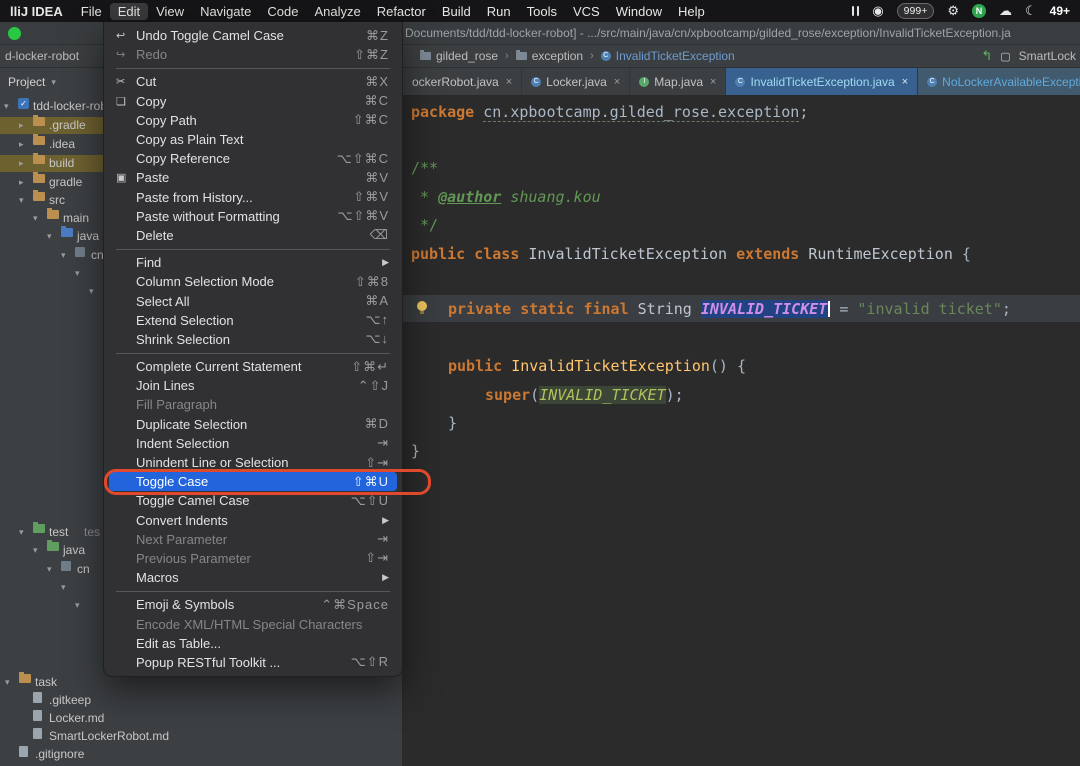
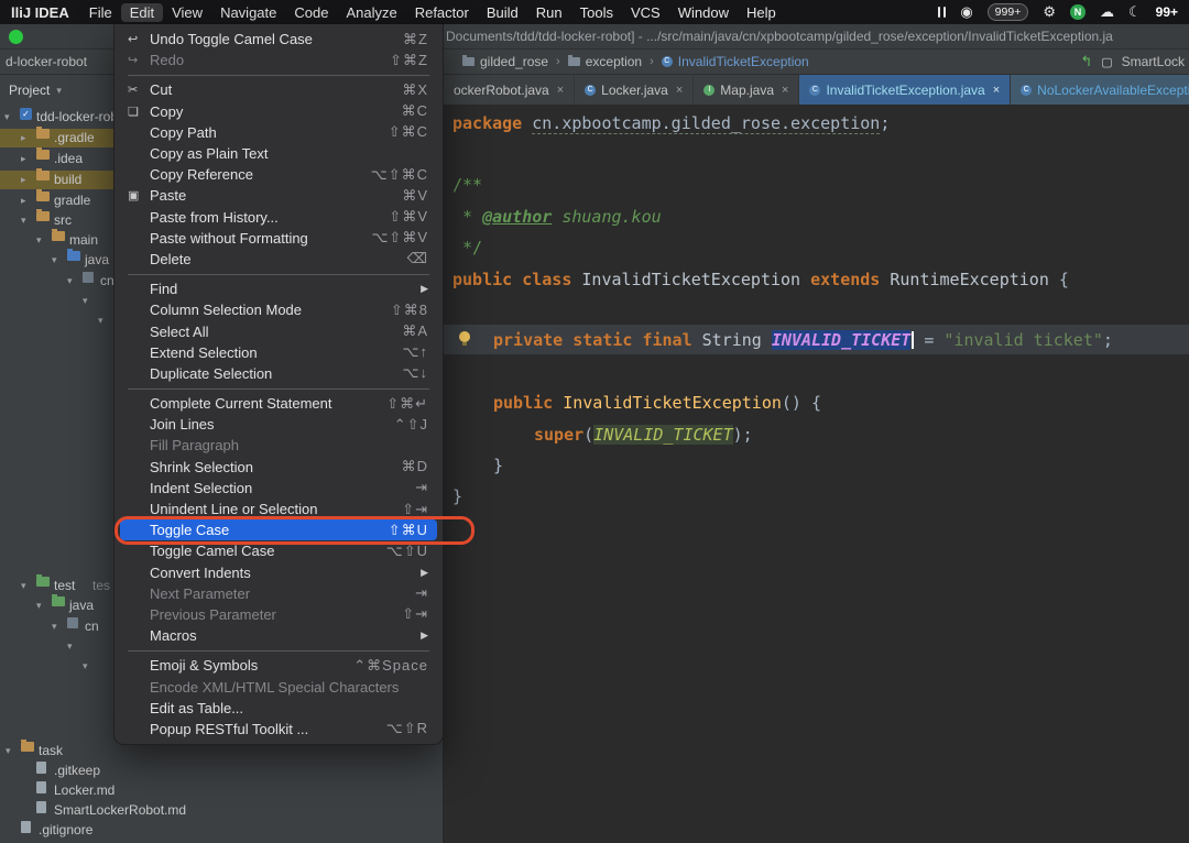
  lliJ IDEA
  File
  Edit
  View
  Navigate
  Code
  Analyze
  Refactor
  Build
  Run
  Tools
  VCS
  Window
  Help
  ◉
  999+
  ⚙
  N
  ☁
  ☾
- 49+
+ 99+
  Documents/tdd/tdd-locker-robot] - .../src/main/java/cn/xpbootcamp/gilded_rose/exception/InvalidTicketException.ja
  d-locker-robot
  gilded_rose
  ›
  exception
  ›
  InvalidTicketException
  ↰
  ▢
  SmartLock
  Project
  ▾
  ▾
  ✓
  tdd-locker-ro
  ▸
  .gradle
  ▸
  .idea
  ▸
  build
  ▸
  gradle
  ▾
  src
  ▾
  main
  ▾
  java
  ▾
  cn
  ▾
  ▾
  ▾
  test
  tes
  ▾
  java
  ▾
  cn
  ▾
  ▾
  ▾
  task
  .gitkeep
  Locker.md
  SmartLockerRobot.md
  .gitignore
  ockerRobot.java
  ×
  Locker.java
  ×
  Map.java
  ×
  InvalidTicketException.java
  ×
  NoLockerAvailableExcept
  package cn.xpbootcamp.gilded_rose.exception;
  /**
  * @author shuang.kou
  */
  public class InvalidTicketException extends RuntimeException {
  private static final String INVALID_TICKET = "invalid ticket";
  public InvalidTicketException() {
  super(INVALID_TICKET);
  }
  }
  ↩
  Undo Toggle Camel Case
  ⌘Z
  ↪
  Redo
  ⇧⌘Z
  ✂
  Cut
  ⌘X
  ❏
  Copy
  ⌘C
  Copy Path
  ⇧⌘C
  Copy as Plain Text
  Copy Reference
  ⌥⇧⌘C
  ▣
  Paste
  ⌘V
  Paste from History...
  ⇧⌘V
  Paste without Formatting
  ⌥⇧⌘V
  Delete
  ⌫
  Find
  ▶
  Column Selection Mode
  ⇧⌘8
  Select All
  ⌘A
  Extend Selection
  ⌥↑
- Shrink Selection
+ Duplicate Selection
  ⌥↓
  Complete Current Statement
  ⇧⌘↵
  Join Lines
  ⌃⇧J
  Fill Paragraph
- Duplicate Selection
+ Shrink Selection
  ⌘D
  Indent Selection
  ⇥
  Unindent Line or Selection
  ⇧⇥
  Toggle Case
  ⇧⌘U
  Toggle Camel Case
  ⌥⇧U
  Convert Indents
  ▶
  Next Parameter
  ⇥
  Previous Parameter
  ⇧⇥
  Macros
  ▶
  Emoji & Symbols
  ⌃⌘Space
  Encode XML/HTML Special Characters
  Edit as Table...
  Popup RESTful Toolkit ...
  ⌥⇧R
